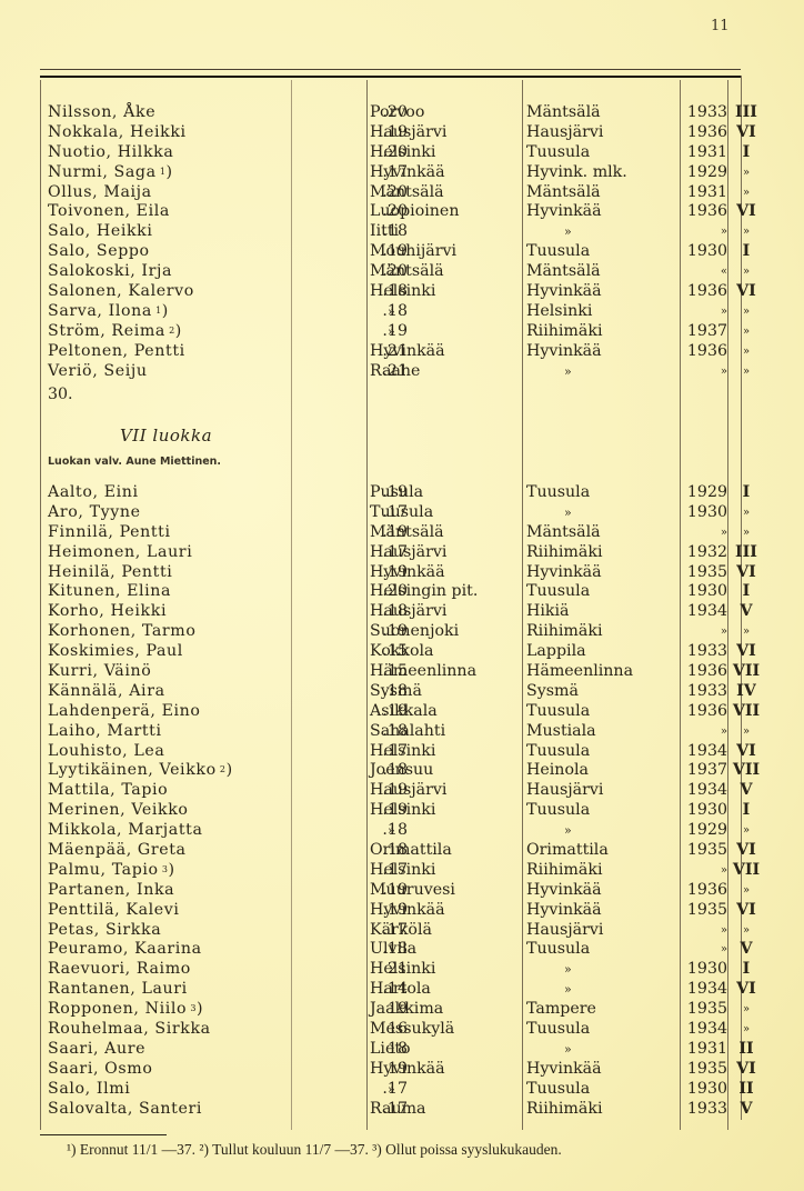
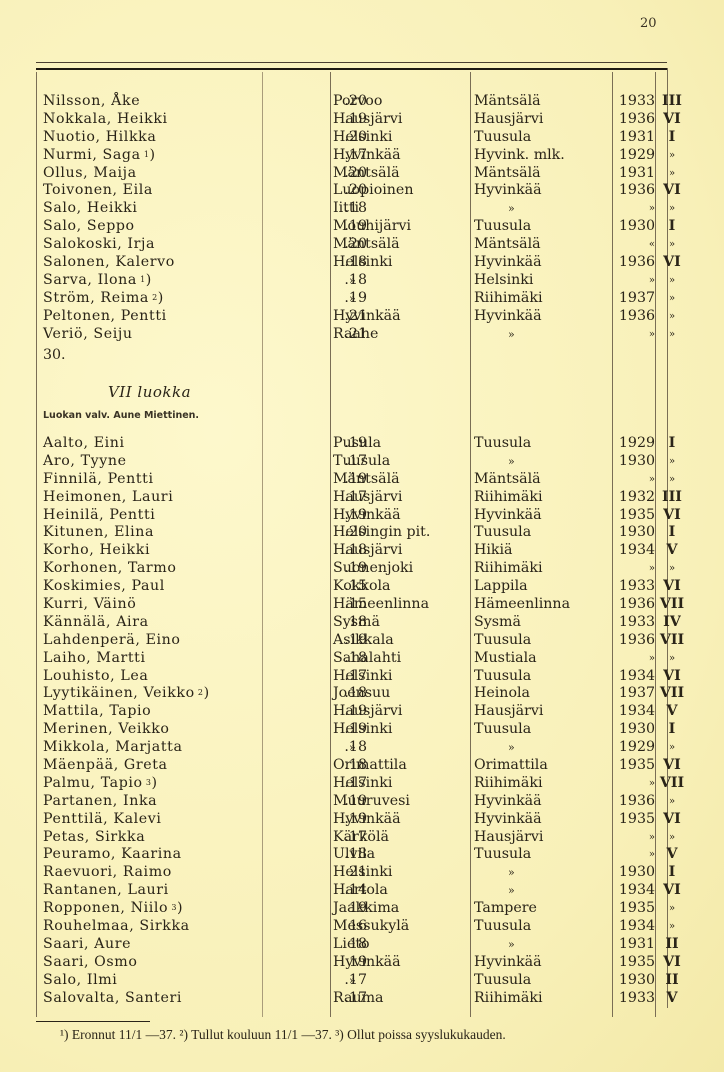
- 11
+ 20
  Nilsson, Åke
  .20
  Porvoo
  Mäntsälä
  1933
  III
  Nokkala, Heikki
  .19
  Hausjärvi
  Hausjärvi
  1936
  VI
  Nuotio, Hilkka
  .20
  Helsinki
  Tuusula
  1931
  I
  Nurmi, Saga 1)
  .17
  Hyvinkää
  Hyvink. mlk.
  1929
  »
  Ollus, Maija
  .20
  Mäntsälä
  Mäntsälä
  1931
  »
  Toivonen, Eila
  .20
  Luopioinen
  Hyvinkää
  1936
  VI
  Salo, Heikki
  .18
  Iitti
  »
  »
  »
  Salo, Seppo
  .19
  Mouhijärvi
  Tuusula
  1930
  I
  Salokoski, Irja
  .20
  Mäntsälä
  Mäntsälä
  «
  »
  Salonen, Kalervo
  .18
  Helsinki
  Hyvinkää
  1936
  VI
  Sarva, Ilona 1)
  .18
  »
  Helsinki
  »
  »
  Ström, Reima 2)
  .19
  »
  Riihimäki
  1937
  »
  Peltonen, Pentti
  .21
  Hyvinkää
  Hyvinkää
  1936
  »
  Veriö, Seiju
  .21
  Raahe
  »
  »
  »
  30.
  VII luokka
  Luokan valv. Aune Miettinen.
  Aalto, Eini
  .19
  Pusula
  Tuusula
  1929
  I
  Aro, Tyyne
  .17
  Tuusula
  »
  1930
  »
  Finnilä, Pentti
  .19
  Mäntsälä
  Mäntsälä
  »
  »
  Heimonen, Lauri
  .17
  Hausjärvi
  Riihimäki
  1932
  III
  Heinilä, Pentti
  .19
  Hyvinkää
  Hyvinkää
  1935
  VI
  Kitunen, Elina
  .20
  Helsingin pit.
  Tuusula
  1930
  I
  Korho, Heikki
  .18
  Hausjärvi
  Hikiä
  1934
  V
  Korhonen, Tarmo
  .19
  Suonenjoki
  Riihimäki
  »
  »
  Koskimies, Paul
  .15
  Kokkola
  Lappila
  1933
  VI
  Kurri, Väinö
  .15
  Hämeenlinna
  Hämeenlinna
  1936
  VII
  Kännälä, Aira
  .18
  Sysmä
  Sysmä
  1933
  IV
  Lahdenperä, Eino
  .19
  Asikkala
  Tuusula
  1936
  VII
  Laiho, Martti
  .18
  Sahalahti
  Mustiala
  »
  »
  Louhisto, Lea
  .17
  Helsinki
  Tuusula
  1934
  VI
  Lyytikäinen, Veikko 2)
  .18
  Joensuu
  Heinola
  1937
  VII
  Mattila, Tapio
  .19
  Hausjärvi
  Hausjärvi
  1934
  V
  Merinen, Veikko
  .19
  Helsinki
  Tuusula
  1930
  I
  Mikkola, Marjatta
  .18
  »
  »
  1929
  »
  Mäenpää, Greta
  .18
  Orimattila
  Orimattila
  1935
  VI
  Palmu, Tapio 3)
  .17
  Helsinki
  Riihimäki
  »
  VII
  Partanen, Inka
  .19
  Muuruvesi
  Hyvinkää
  1936
  »
  Penttilä, Kalevi
  .19
  Hyvinkää
  Hyvinkää
  1935
  VI
  Petas, Sirkka
  .17
  Kärkölä
  Hausjärvi
  »
  »
  Peuramo, Kaarina
  .18
  Ulvila
  Tuusula
  »
  V
  Raevuori, Raimo
  21
  Helsinki
  »
  1930
  I
  Rantanen, Lauri
  .14
  Hartola
  »
  1934
  VI
  Ropponen, Niilo 3)
  19
  Jaakkima
  Tampere
  1935
  »
  Rouhelmaa, Sirkka
  16
  Messukylä
  Tuusula
  1934
  »
  Saari, Aure
  18
  Lieto
  »
  1931
  II
  Saari, Osmo
  19
  Hyvinkää
  Hyvinkää
  1935
  VI
  Salo, Ilmi
  .17
  »
  Tuusula
  1930
  II
  Salovalta, Santeri
  .17
  Rauma
  Riihimäki
  1933
  V
- ¹) Eronnut 11/1 —37. ²) Tullut kouluun 11/7 —37. ³) Ollut poissa syyslukukauden.
+ ¹) Eronnut 11/1 —37. ²) Tullut kouluun 11/1 —37. ³) Ollut poissa syyslukukauden.
